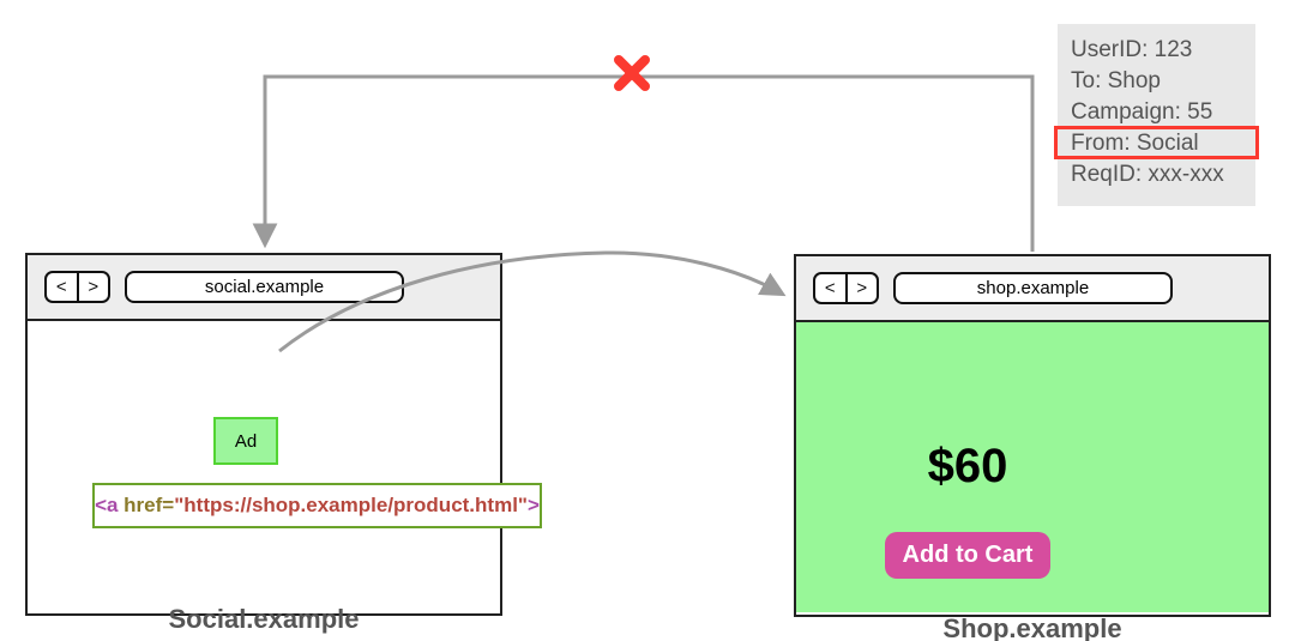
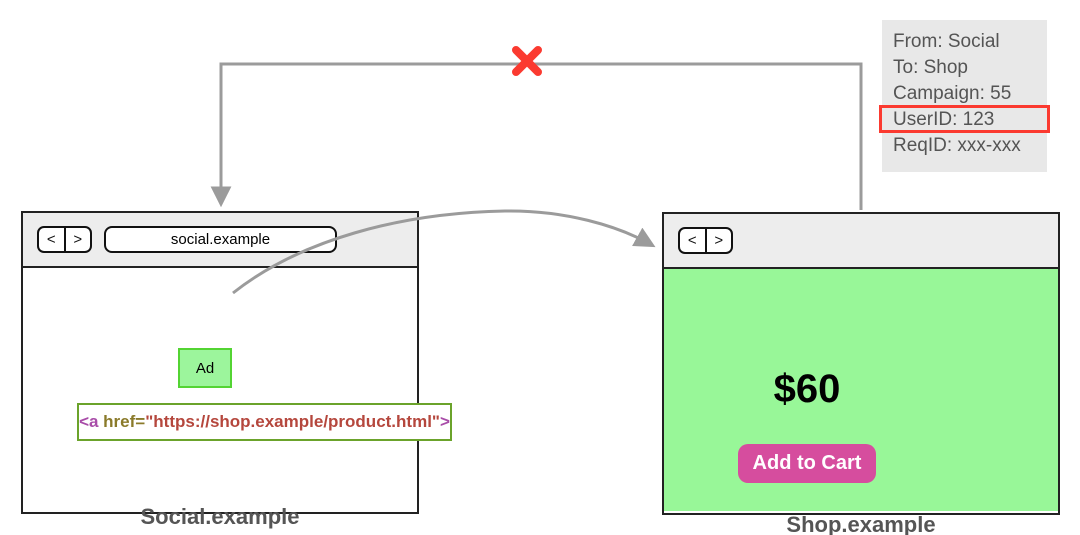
  <
  >
  social.example
  Ad
  <a
  href=
  "https://shop.example/product.html"
  >
  Social.example
  <
  >
- shop.example
  $60
  Add to Cart
  Shop.example
- UserID: 123
+ From: Social
  To: Shop
  Campaign: 55
- From: Social
+ UserID: 123
  ReqID: xxx-xxx
